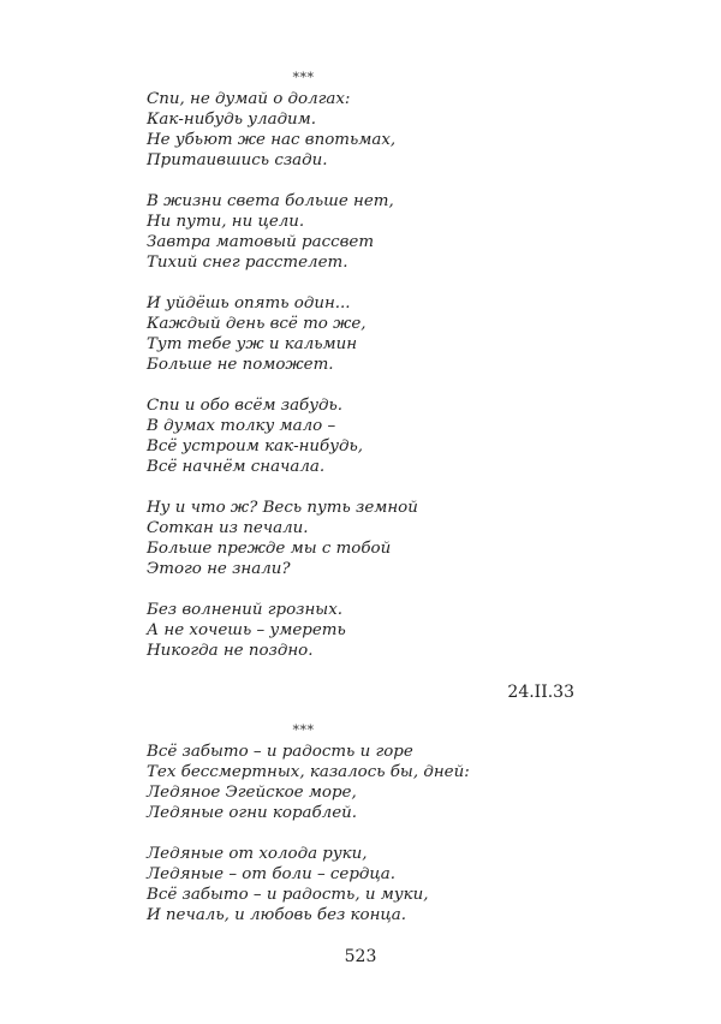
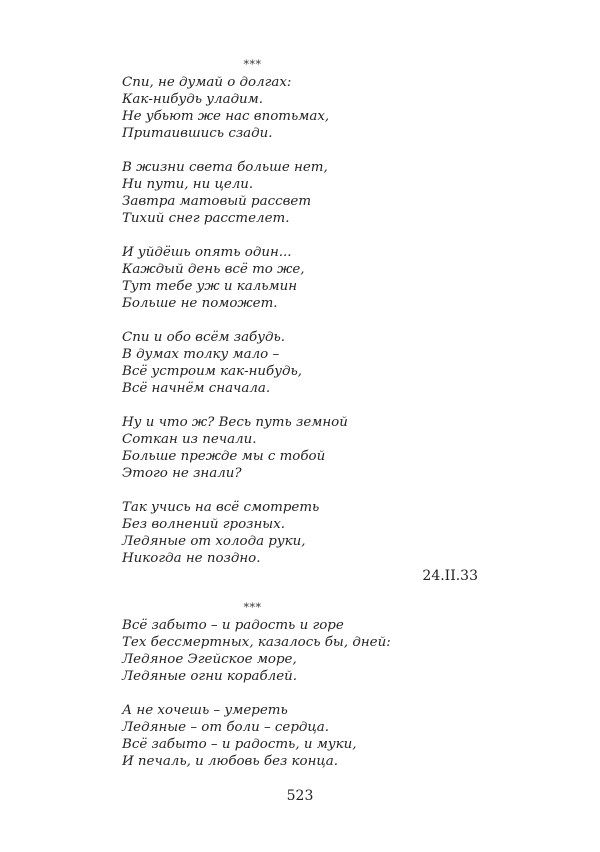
  ***
  Спи, не думай о долгах:
  Как-нибудь уладим.
  Не убьют же нас впотьмах,
  Притаившись сзади.
  В жизни света больше нет,
  Ни пути, ни цели.
  Завтра матовый рассвет
  Тихий снег расстелет.
  И уйдёшь опять один...
  Каждый день всё то же,
  Тут тебе уж и кальмин
  Больше не поможет.
  Спи и обо всём забудь.
  В думах толку мало –
  Всё устроим как-нибудь,
  Всё начнём сначала.
  Ну и что ж? Весь путь земной
  Соткан из печали.
  Больше прежде мы с тобой
  Этого не знали?
+ Так учись на всё смотреть
  Без волнений грозных.
- А не хочешь – умереть
+ Ледяные от холода руки,
  Никогда не поздно.
  24.II.33
  ***
  Всё забыто – и радость и горе
  Тех бессмертных, казалось бы, дней:
  Ледяное Эгейское море,
  Ледяные огни кораблей.
- Ледяные от холода руки,
+ А не хочешь – умереть
  Ледяные – от боли – сердца.
  Всё забыто – и радость, и муки,
  И печаль, и любовь без конца.
  523
